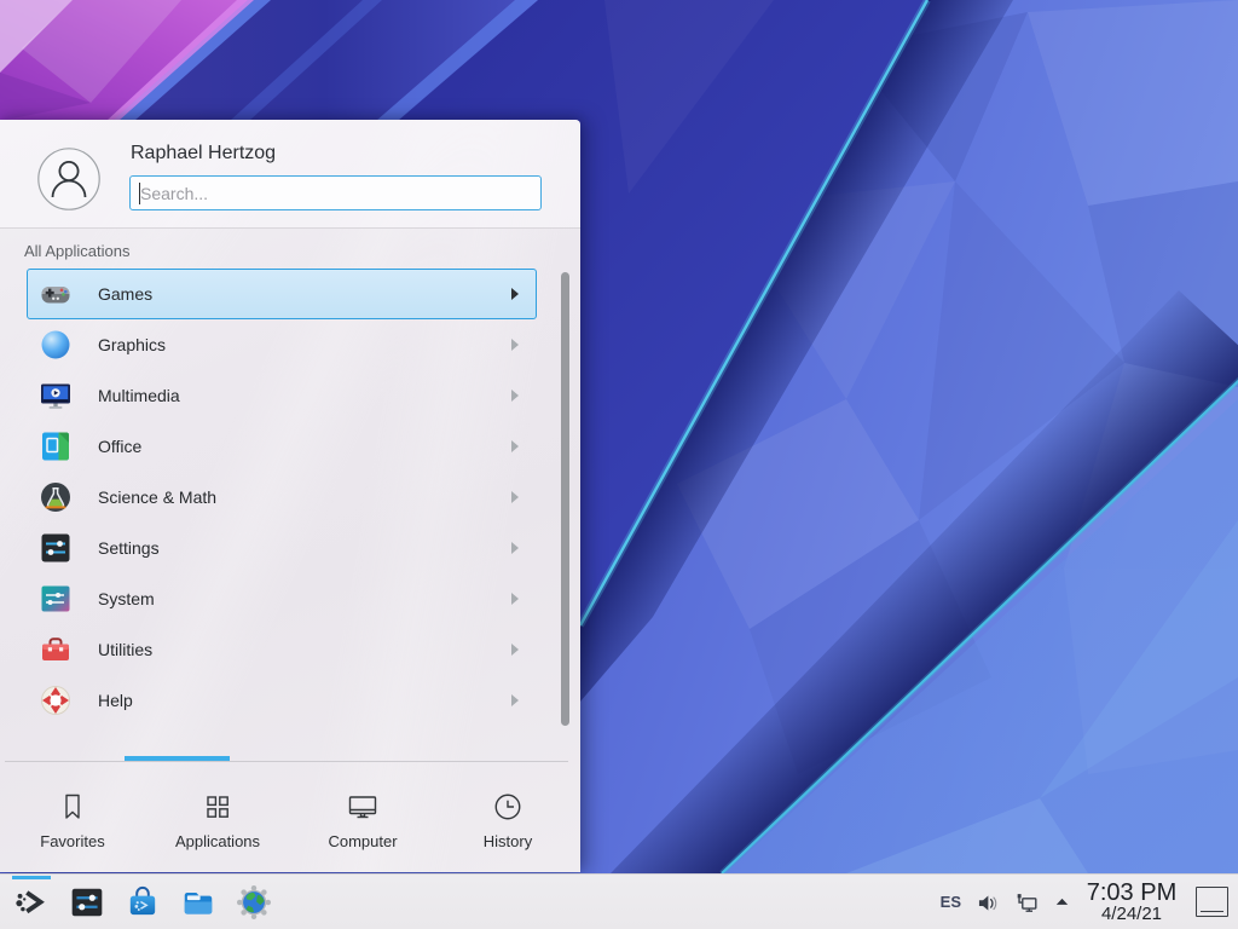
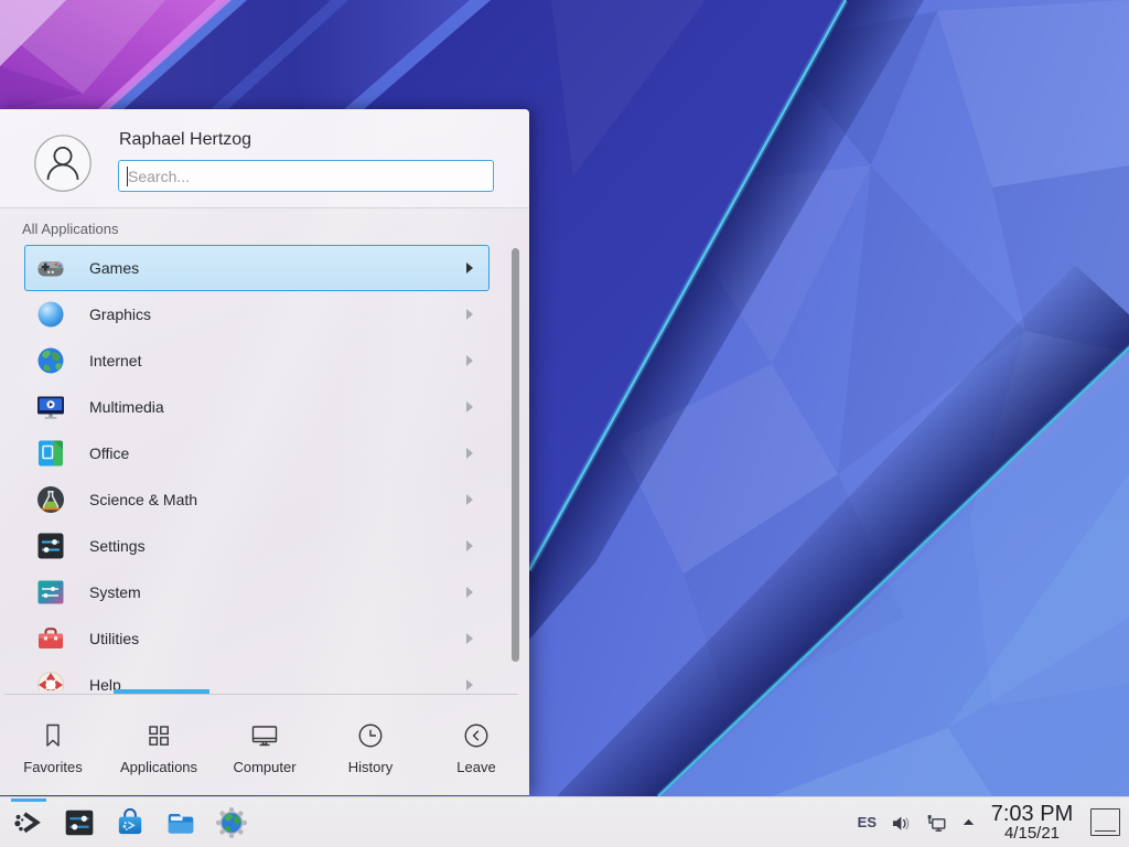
  Raphael Hertzog
  Search...
  All Applications
  Games
  Graphics
+ Internet
  Multimedia
  Office
  Science & Math
  Settings
  System
  Utilities
  Help
  Favorites
  Applications
  Computer
  History
+ Leave
  ES
  7:03 PM
- 4/24/21
+ 4/15/21
